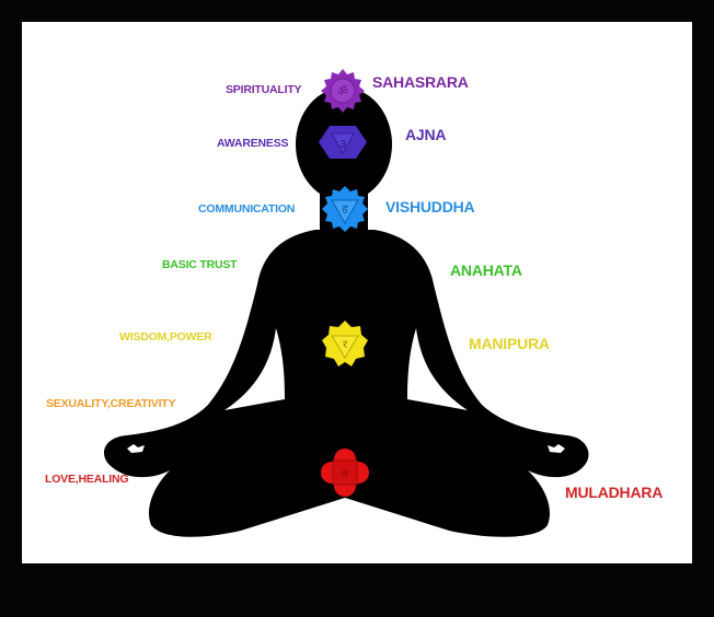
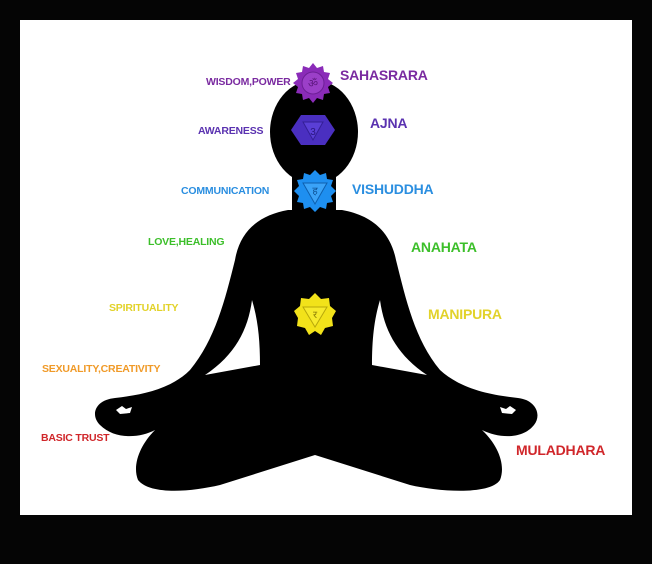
  ॐ
  3
  ह
  र
- लं
- SPIRITUALITY
+ WISDOM,POWER
  AWARENESS
  COMMUNICATION
- BASIC TRUST
+ LOVE,HEALING
- WISDOM,POWER
+ SPIRITUALITY
  SEXUALITY,CREATIVITY
- LOVE,HEALING
+ BASIC TRUST
  SAHASRARA
  AJNA
  VISHUDDHA
  ANAHATA
  MANIPURA
  MULADHARA
